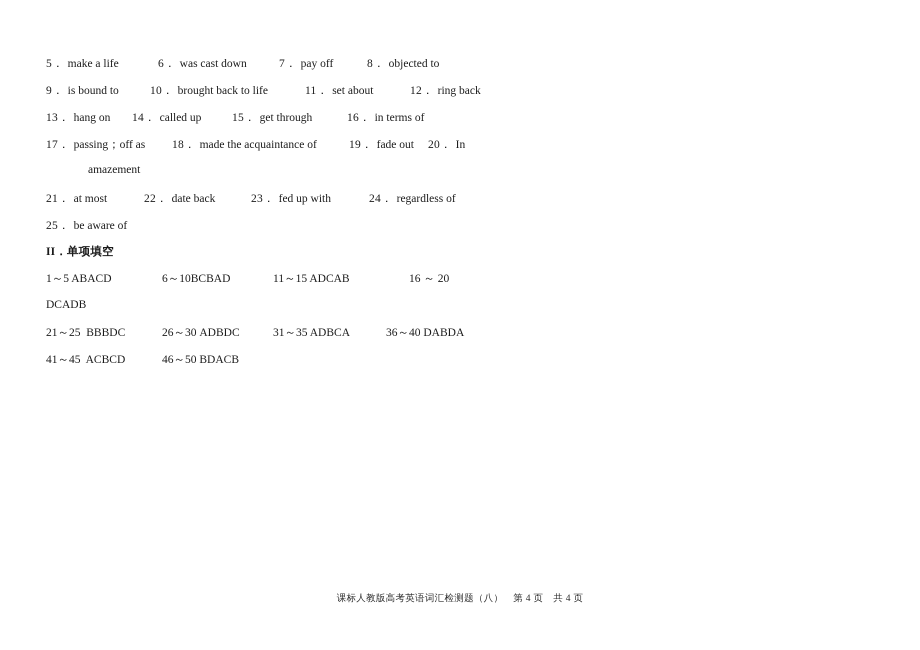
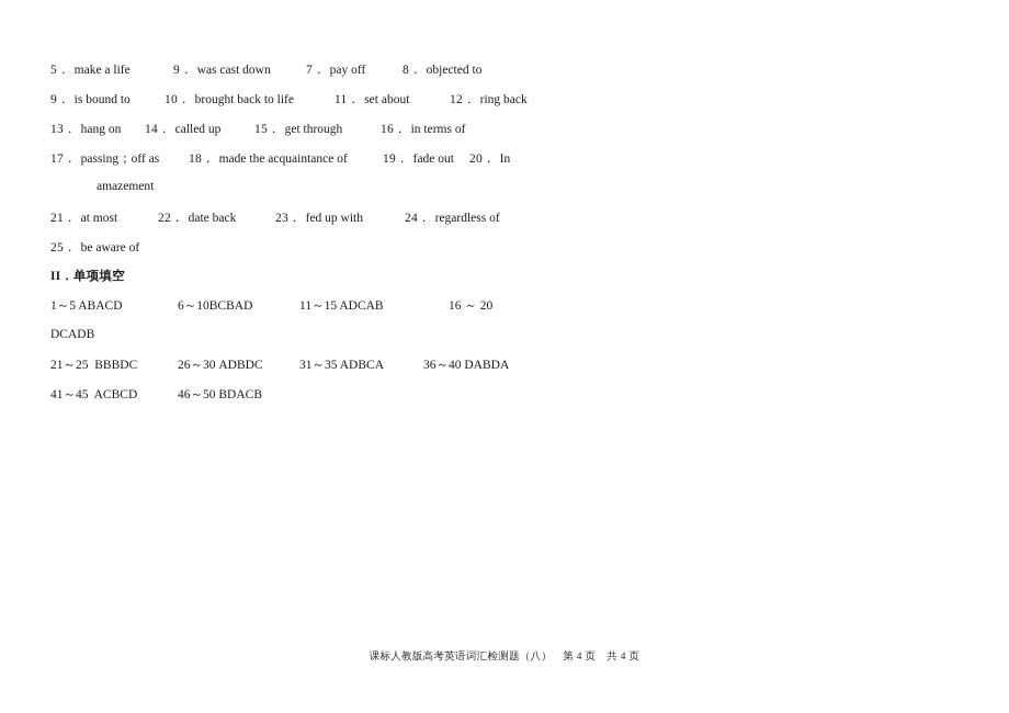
  5． make a life
- 6． was cast down
+ 9． was cast down
  7． pay off
  8． objected to
  9． is bound to
  10． brought back to life
  11． set about
  12． ring back
  13． hang on
  14． called up
  15． get through
  16． in terms of
  17． passing；off as
  18． made the acquaintance of
  19． fade out
  20． In
  amazement
  21． at most
  22． date back
  23． fed up with
  24． regardless of
  25． be aware of
  II．单项填空
  1～5 ABACD
  6～10BCBAD
  11～15 ADCAB
  16 ～ 20
  DCADB
  21～25 BBBDC
  26～30 ADBDC
  31～35 ADBCA
  36～40 DABDA
  41～45 ACBCD
  46～50 BDACB
  课标人教版高考英语词汇检测题（八） 第 4 页 共 4 页
